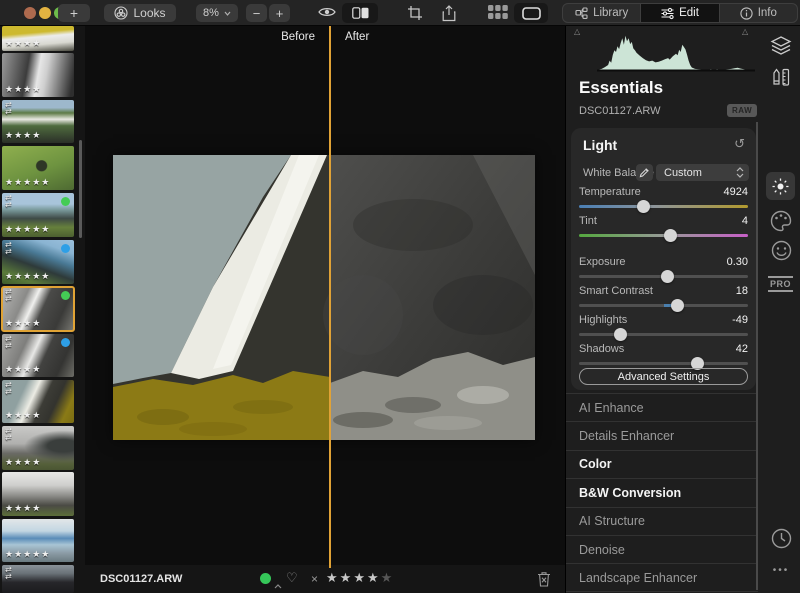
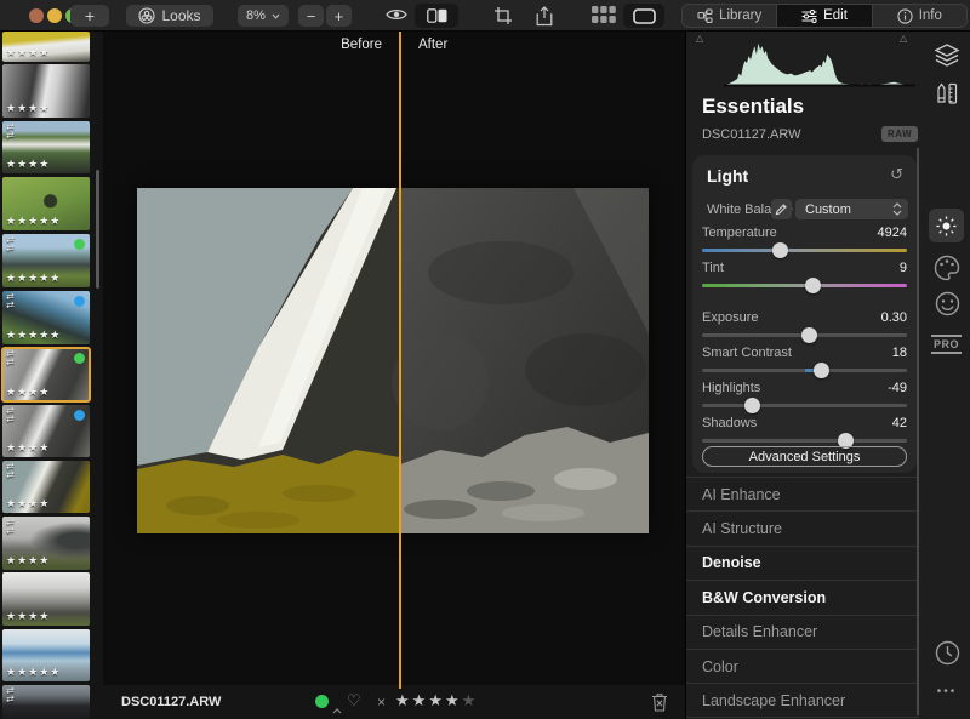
  +
  Looks
  8%
  −
  +
  Library
  Edit
  Info
  ★★★★
  ★★★★
  ⇄
  ⇄
  ★★★★
  ★★★★★
  ⇄
  ⇄
  ★★★★★
  ⇄
  ⇄
  ★★★★★
  ⇄
  ⇄
  ★★★★
  ⇄
  ⇄
  ★★★★
  ⇄
  ⇄
  ★★★★
  ⇄
  ⇄
  ★★★★
  ★★★★
  ★★★★★
  ⇄
  ⇄
  Before
  After
  DSC01127.ARW
  ♡
  ×
  ★★★★★
  △
  △
  Essentials
  DSC01127.ARW
  RAW
  Light
  ↺
  White Bala
  Custom
  Temperature
  4924
  Tint
- 4
+ 9
  Exposure
  0.30
  Smart Contrast
  18
  Highlights
  -49
  Shadows
  42
  Advanced Settings
  AI Enhance
- Details Enhancer
+ AI Structure
- Color
+ Denoise
  B&W Conversion
- AI Structure
+ Details Enhancer
- Denoise
+ Color
  Landscape Enhancer
  PRO
  •••
